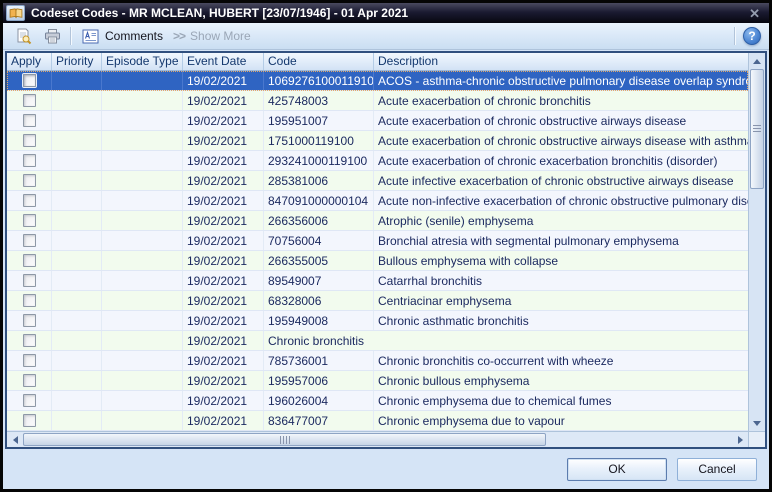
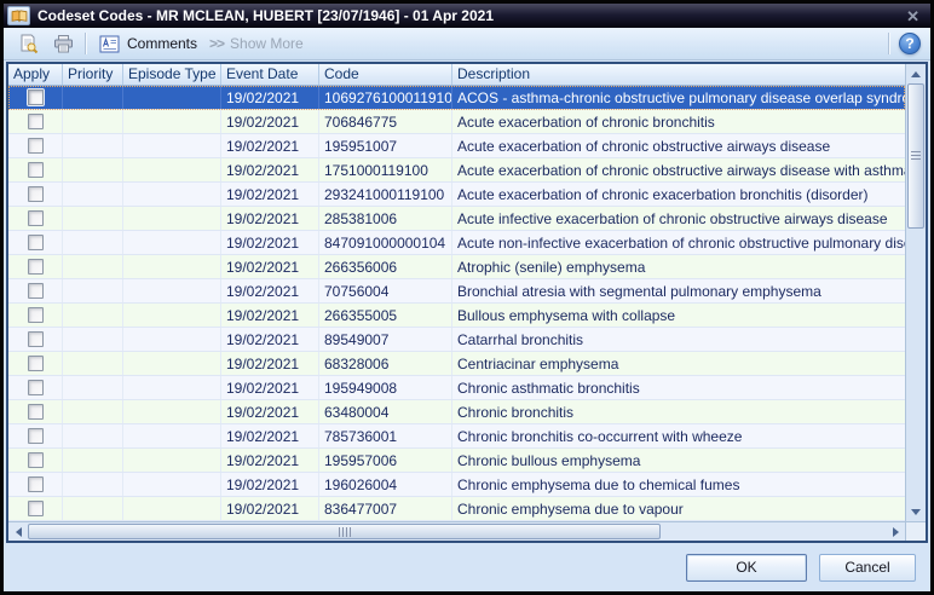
  Codeset Codes - MR MCLEAN, HUBERT [23/07/1946] - 01 Apr 2021
  ✕
  Comments
  >>
  Show More
  ?
  Apply
  Priority
  Episode Type
  Event Date
  Code
  Description
  19/02/2021
  1069276100011910
  ACOS - asthma-chronic obstructive pulmonary disease overlap syndr
  19/02/2021
- 425748003
+ 706846775
  Acute exacerbation of chronic bronchitis
  19/02/2021
  195951007
  Acute exacerbation of chronic obstructive airways disease
  19/02/2021
  1751000119100
  Acute exacerbation of chronic obstructive airways disease with asthm
  19/02/2021
  293241000119100
  Acute exacerbation of chronic exacerbation bronchitis (disorder)
  19/02/2021
  285381006
  Acute infective exacerbation of chronic obstructive airways disease
  19/02/2021
  847091000000104
  Acute non-infective exacerbation of chronic obstructive pulmonary dis
  19/02/2021
  266356006
  Atrophic (senile) emphysema
  19/02/2021
  70756004
  Bronchial atresia with segmental pulmonary emphysema
  19/02/2021
  266355005
  Bullous emphysema with collapse
  19/02/2021
  89549007
  Catarrhal bronchitis
  19/02/2021
  68328006
  Centriacinar emphysema
  19/02/2021
  195949008
  Chronic asthmatic bronchitis
  19/02/2021
+ 63480004
  Chronic bronchitis
  19/02/2021
  785736001
  Chronic bronchitis co-occurrent with wheeze
  19/02/2021
  195957006
  Chronic bullous emphysema
  19/02/2021
  196026004
  Chronic emphysema due to chemical fumes
  19/02/2021
  836477007
  Chronic emphysema due to vapour
  OK
  Cancel
